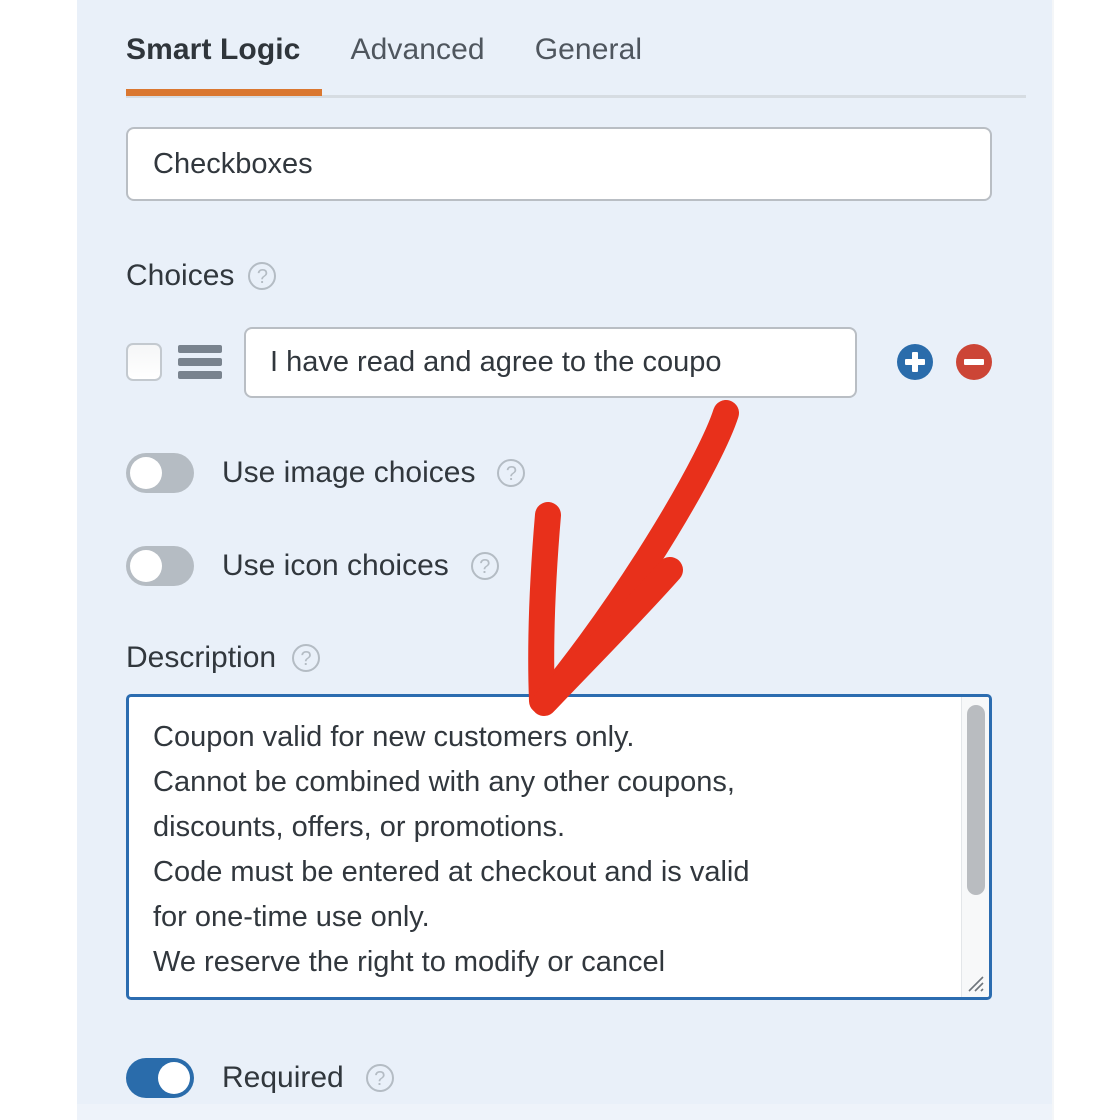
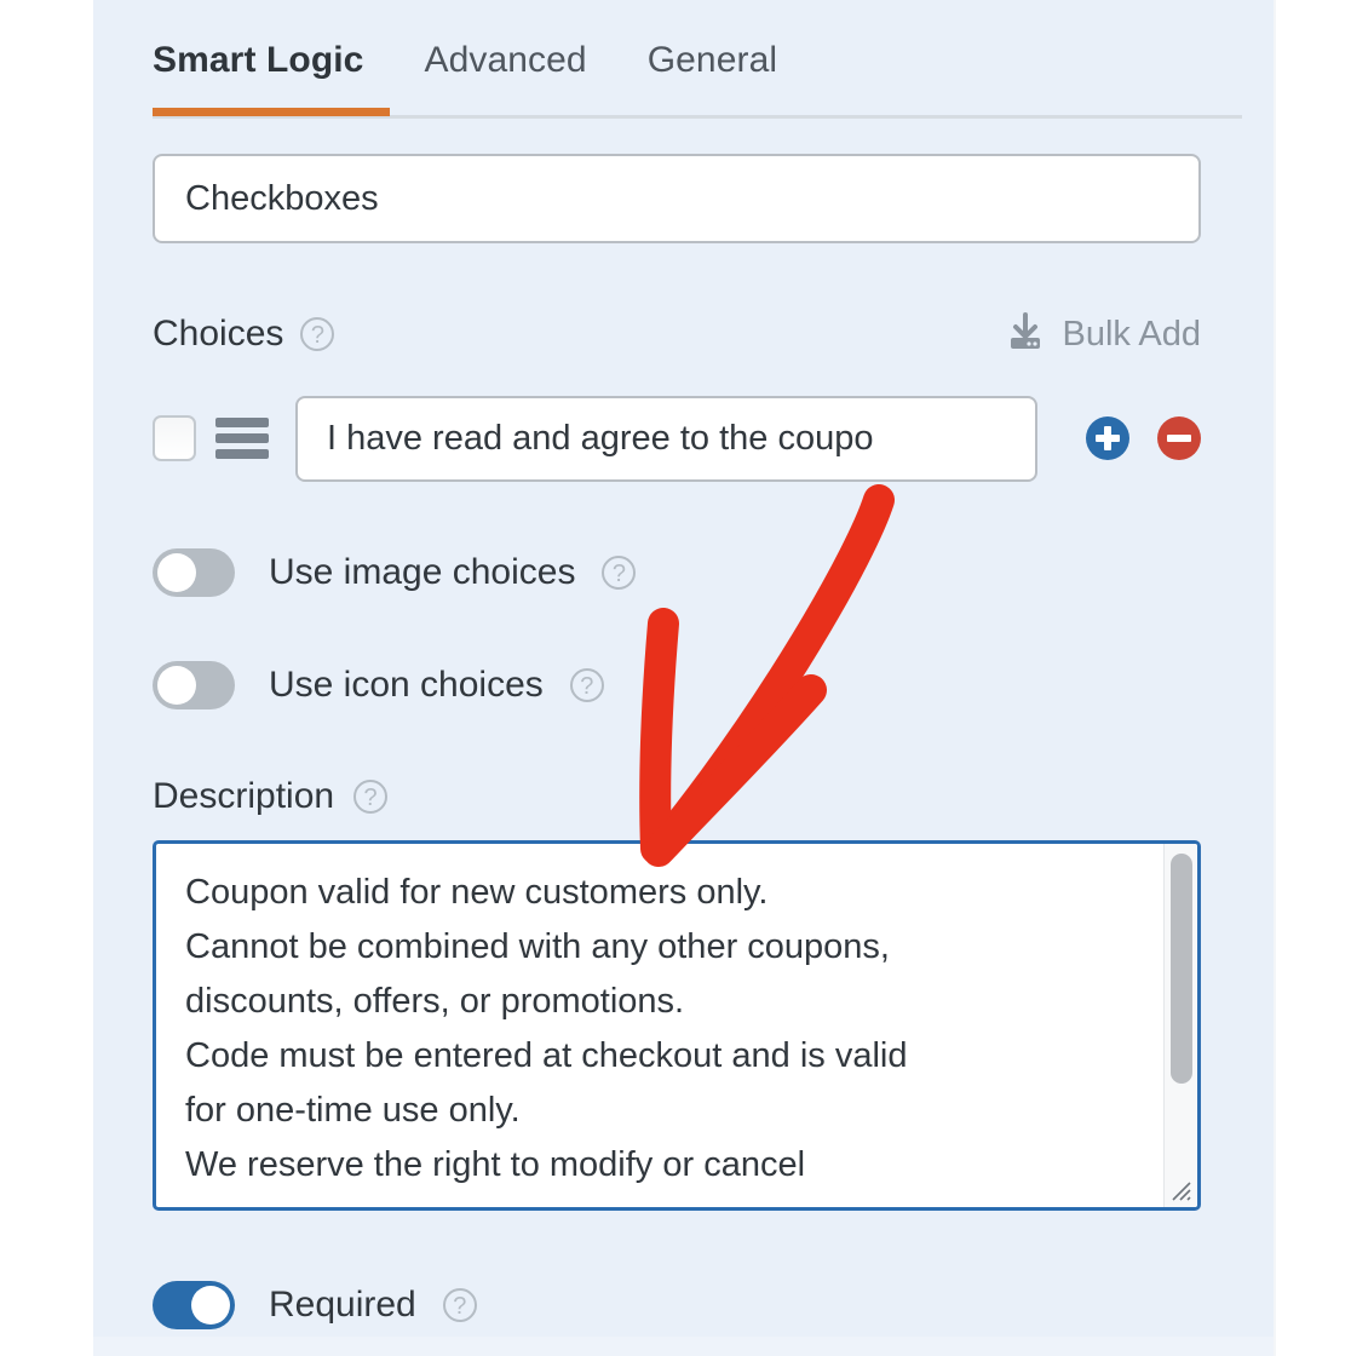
  Smart Logic
  Advanced
  General
  Checkboxes
  Choices
  ?
+ Bulk Add
  I have read and agree to the coupo
  Use image choices
  ?
  Use icon choices
  ?
  Description
  ?
  Coupon valid for new customers only.
  Cannot be combined with any other coupons,
  discounts, offers, or promotions.
  Code must be entered at checkout and is valid
  for one-time use only.
  We reserve the right to modify or cancel
  Required
  ?
